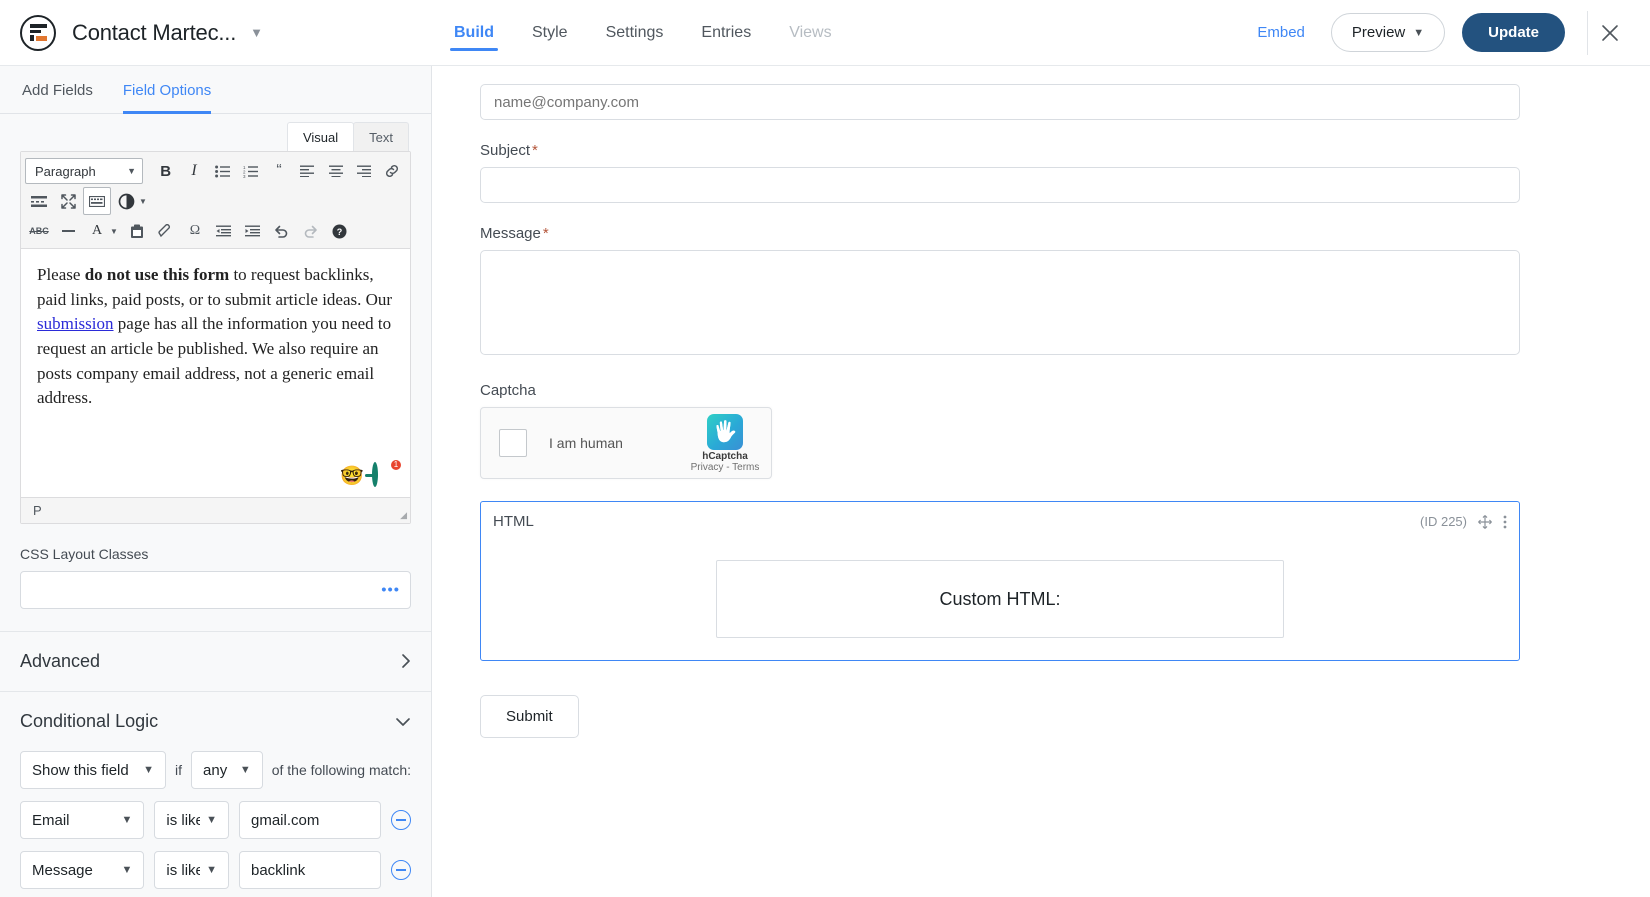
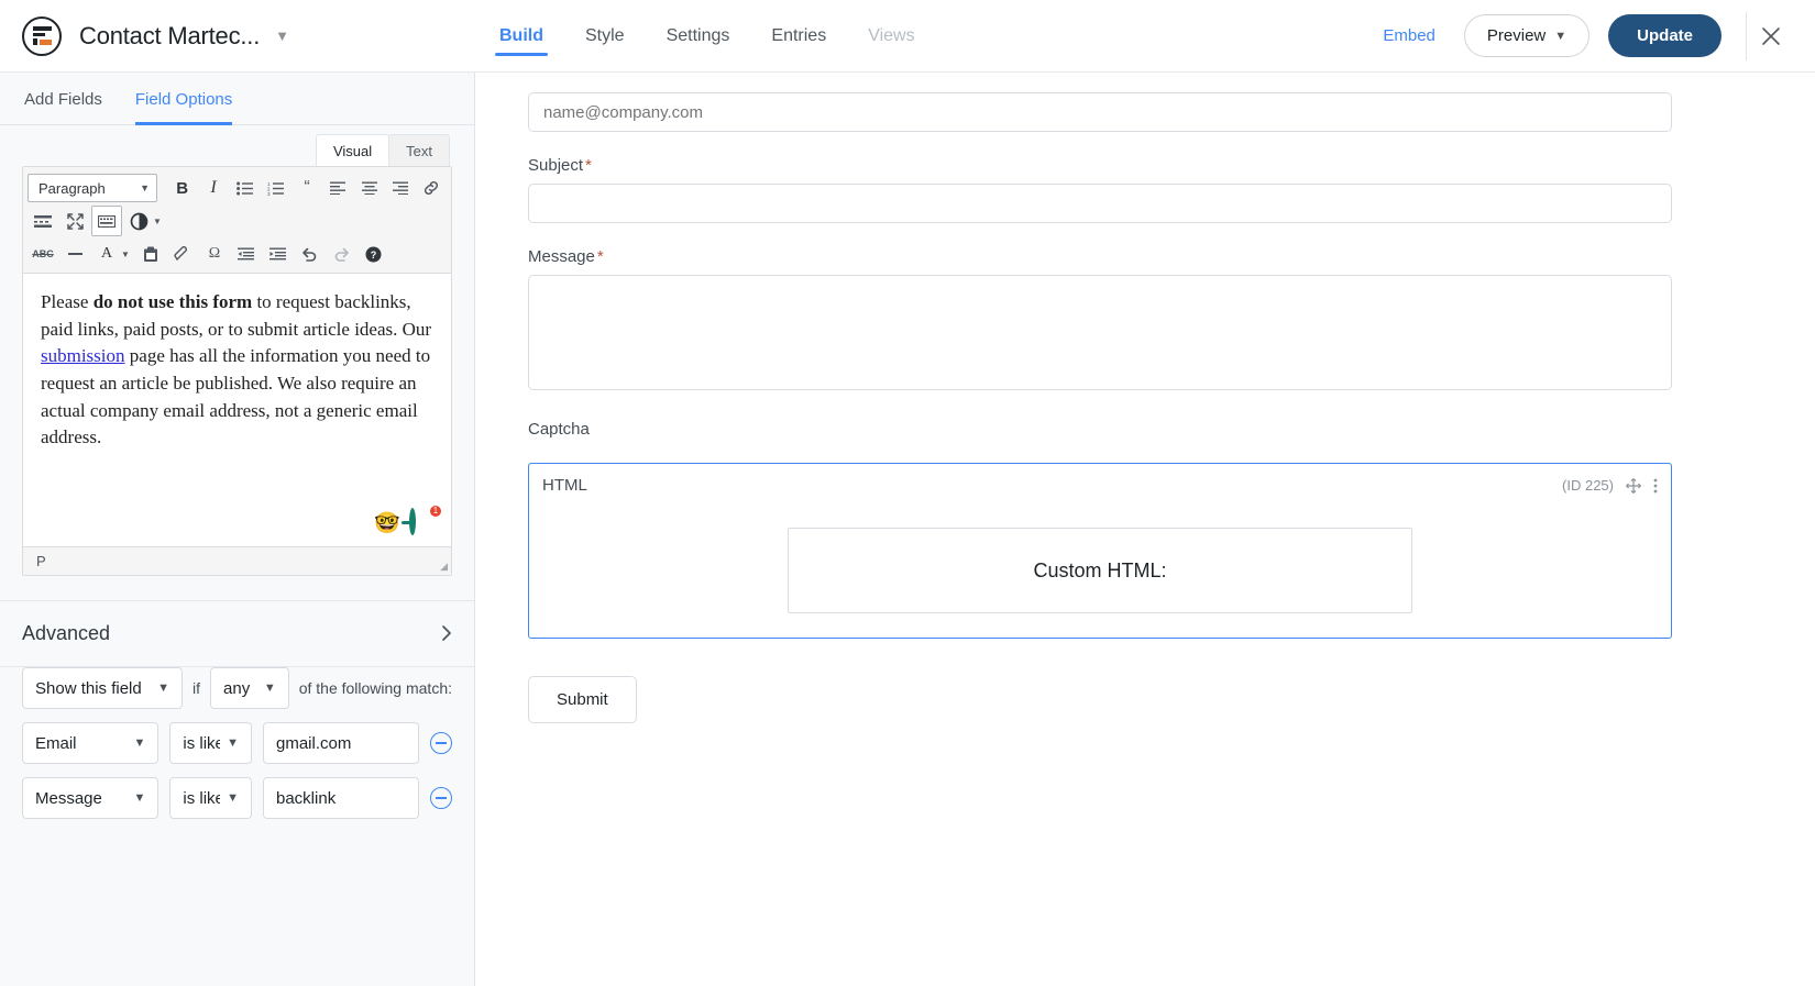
  Contact Martec...
  ▼
  Build
  Style
  Settings
  Entries
  Views
  Embed
  Preview
  ▼
  Update
  Add Fields
  Field Options
  Visual
  Text
  Paragraph
  ▼
  B
  I
  “
  ▼
  ABC
  A
  ▼
  Ω
  ?
- Please do not use this form to request backlinks, paid links, paid posts, or to submit article ideas. Our submission page has all the information you need to request an article be published. We also require an posts company email address, not a generic email address.
+ Please do not use this form to request backlinks, paid links, paid posts, or to submit article ideas. Our submission page has all the information you need to request an article be published. We also require an actual company email address, not a generic email address.
  🤓
  1
  P
  ◢
- CSS Layout Classes
- •••
  Advanced
- Conditional Logic
  Show this field
  ▼
  if
  any
  ▼
  of the following match:
  Email
  ▼
  is like
  ▼
  gmail.com
  Message
  ▼
  is like
  ▼
  backlink
  name@company.com
  Subject*
  Message*
  Captcha
- I am human
- 🖐
- hCaptcha
- Privacy - Terms
  HTML
  (ID 225)
  Custom HTML:
  Submit
